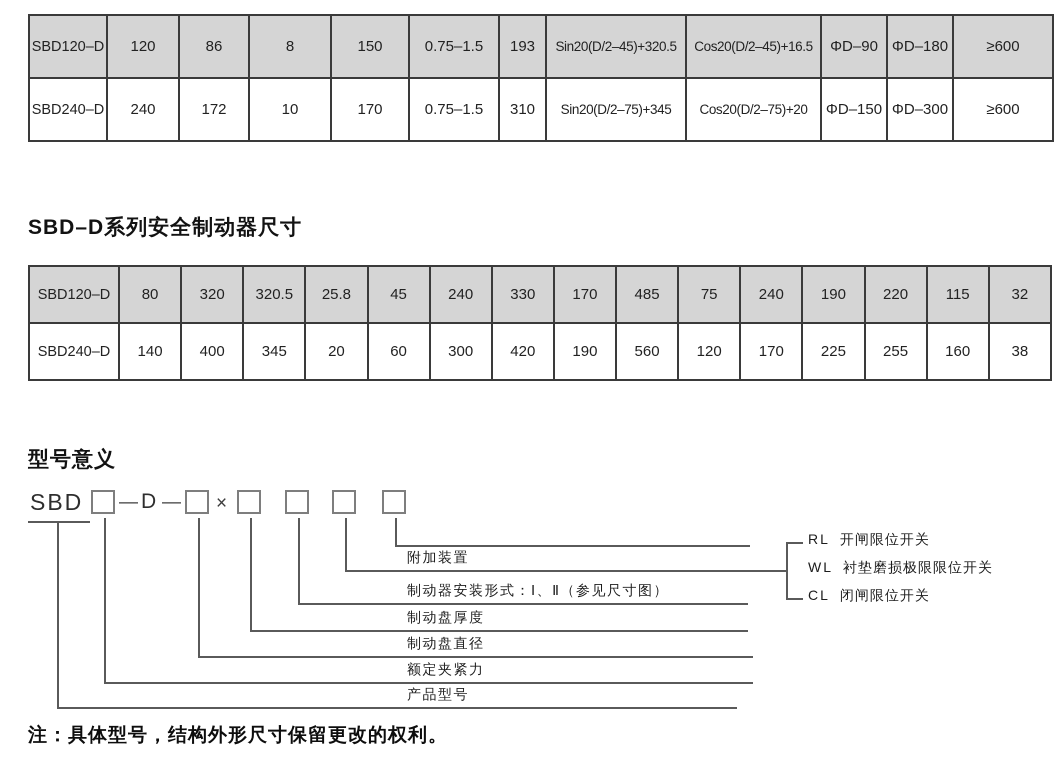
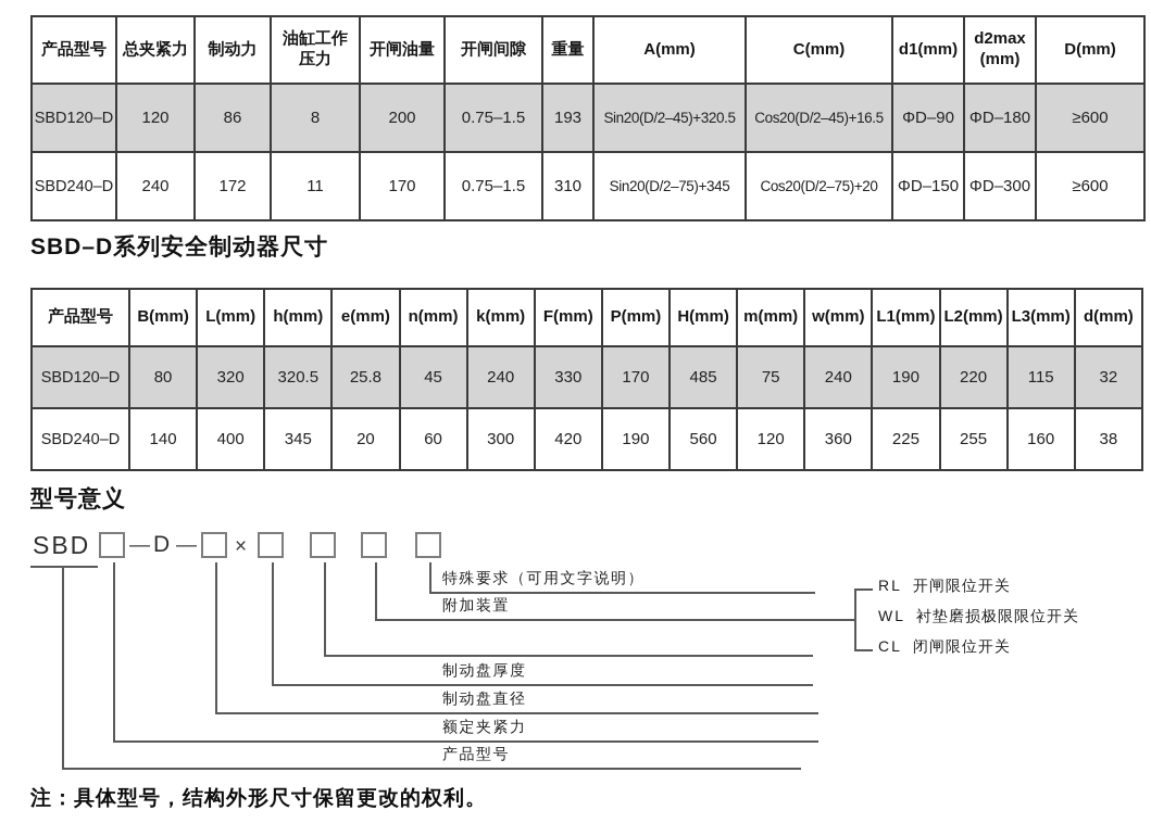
+ 产品型号	总夹紧力	制动力	油缸工作 压力	开闸油量	开闸间隙	重量	A(mm)	C(mm)	d1(mm)	d2max (mm)	D(mm)
- SBD120–D	120	86	8	150	0.75–1.5	193	Sin20(D/2–45)+320.5	Cos20(D/2–45)+16.5	ΦD–90	ΦD–180	≥600
+ SBD120–D	120	86	8	200	0.75–1.5	193	Sin20(D/2–45)+320.5	Cos20(D/2–45)+16.5	ΦD–90	ΦD–180	≥600
- SBD240–D	240	172	10	170	0.75–1.5	310	Sin20(D/2–75)+345	Cos20(D/2–75)+20	ΦD–150	ΦD–300	≥600
+ SBD240–D	240	172	11	170	0.75–1.5	310	Sin20(D/2–75)+345	Cos20(D/2–75)+20	ΦD–150	ΦD–300	≥600
  SBD–D系列安全制动器尺寸
+ 产品型号	B(mm)	L(mm)	h(mm)	e(mm)	n(mm)	k(mm)	F(mm)	P(mm)	H(mm)	m(mm)	w(mm)	L1(mm)	L2(mm)	L3(mm)	d(mm)
  SBD120–D	80	320	320.5	25.8	45	240	330	170	485	75	240	190	220	115	32
- SBD240–D	140	400	345	20	60	300	420	190	560	120	170	225	255	160	38
+ SBD240–D	140	400	345	20	60	300	420	190	560	120	360	225	255	160	38
  型号意义
  SBD
  —
  D
  —
  ×
+ 特殊要求（可用文字说明）
  附加装置
- 制动器安装形式：Ⅰ、Ⅱ（参见尺寸图）
  制动盘厚度
  制动盘直径
  额定夹紧力
  产品型号
  RL 开闸限位开关
  WL 衬垫磨损极限限位开关
  CL 闭闸限位开关
  注：具体型号，结构外形尺寸保留更改的权利。
